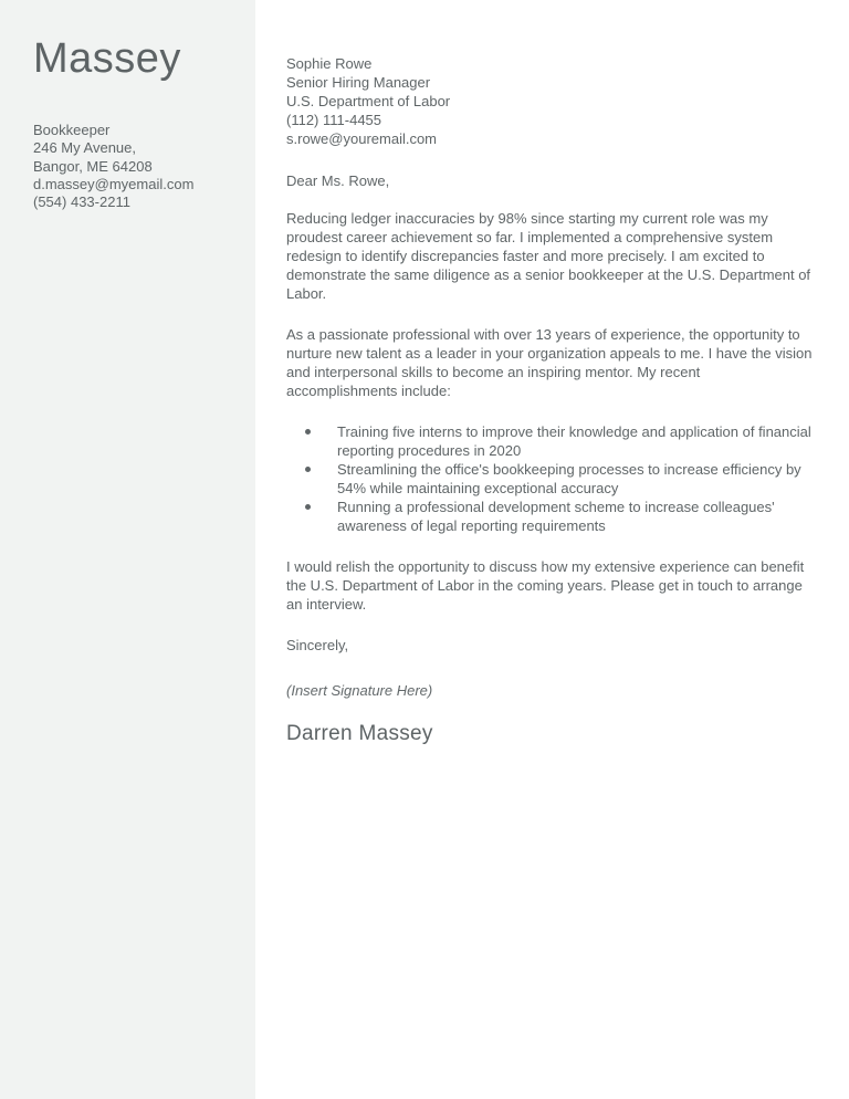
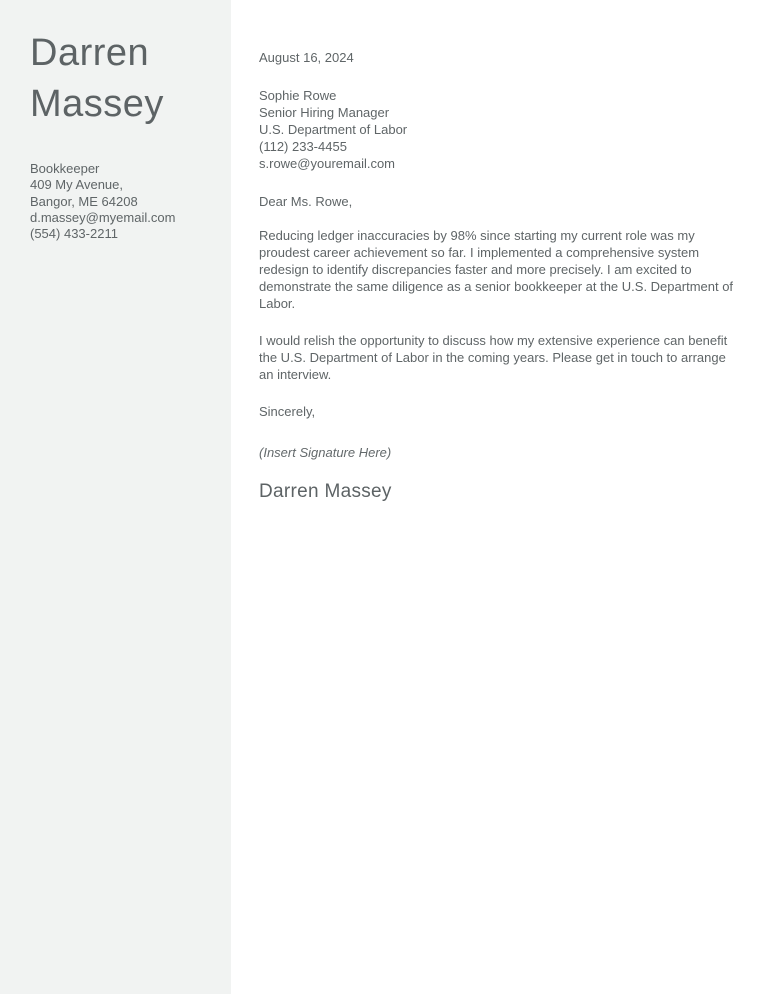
+ Darren
  Massey
  Bookkeeper
- 246 My Avenue,
+ 409 My Avenue,
  Bangor, ME 64208
  d.massey@myemail.com
  (554) 433-2211
+ August 16, 2024
  Sophie Rowe
  Senior Hiring Manager
  U.S. Department of Labor
- (112) 111-4455
+ (112) 233-4455
  s.rowe@youremail.com
  Dear Ms. Rowe,
  Reducing ledger inaccuracies by 98% since starting my current role was my proudest career achievement so far. I implemented a comprehensive system redesign to identify discrepancies faster and more precisely. I am excited to demonstrate the same diligence as a senior bookkeeper at the U.S. Department of Labor.
- As a passionate professional with over 13 years of experience, the opportunity to nurture new talent as a leader in your organization appeals to me. I have the vision and interpersonal skills to become an inspiring mentor. My recent accomplishments include:
- Training five interns to improve their knowledge and application of financial reporting procedures in 2020
- Streamlining the office's bookkeeping processes to increase efficiency by 54% while maintaining exceptional accuracy
- Running a professional development scheme to increase colleagues' awareness of legal reporting requirements
  I would relish the opportunity to discuss how my extensive experience can benefit the U.S. Department of Labor in the coming years. Please get in touch to arrange an interview.
  Sincerely,
  (Insert Signature Here)
  Darren Massey
